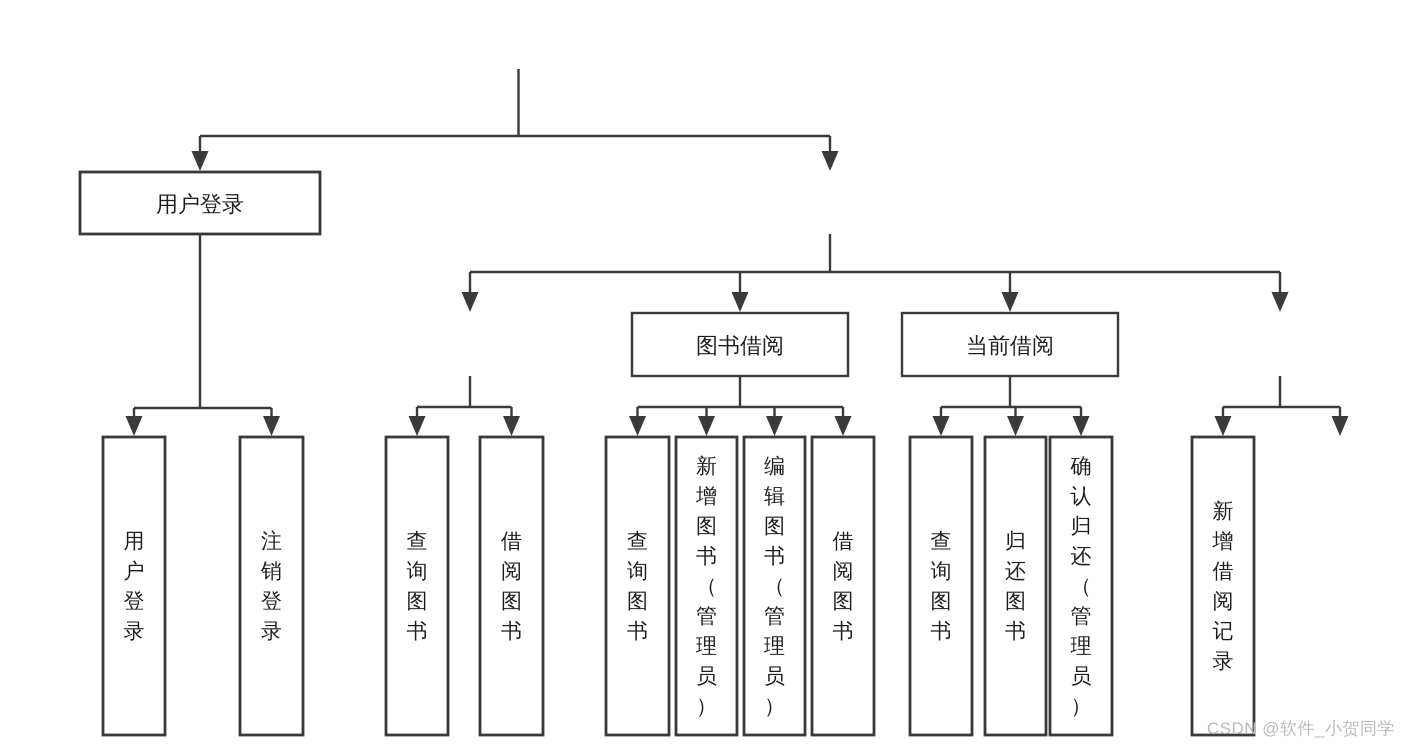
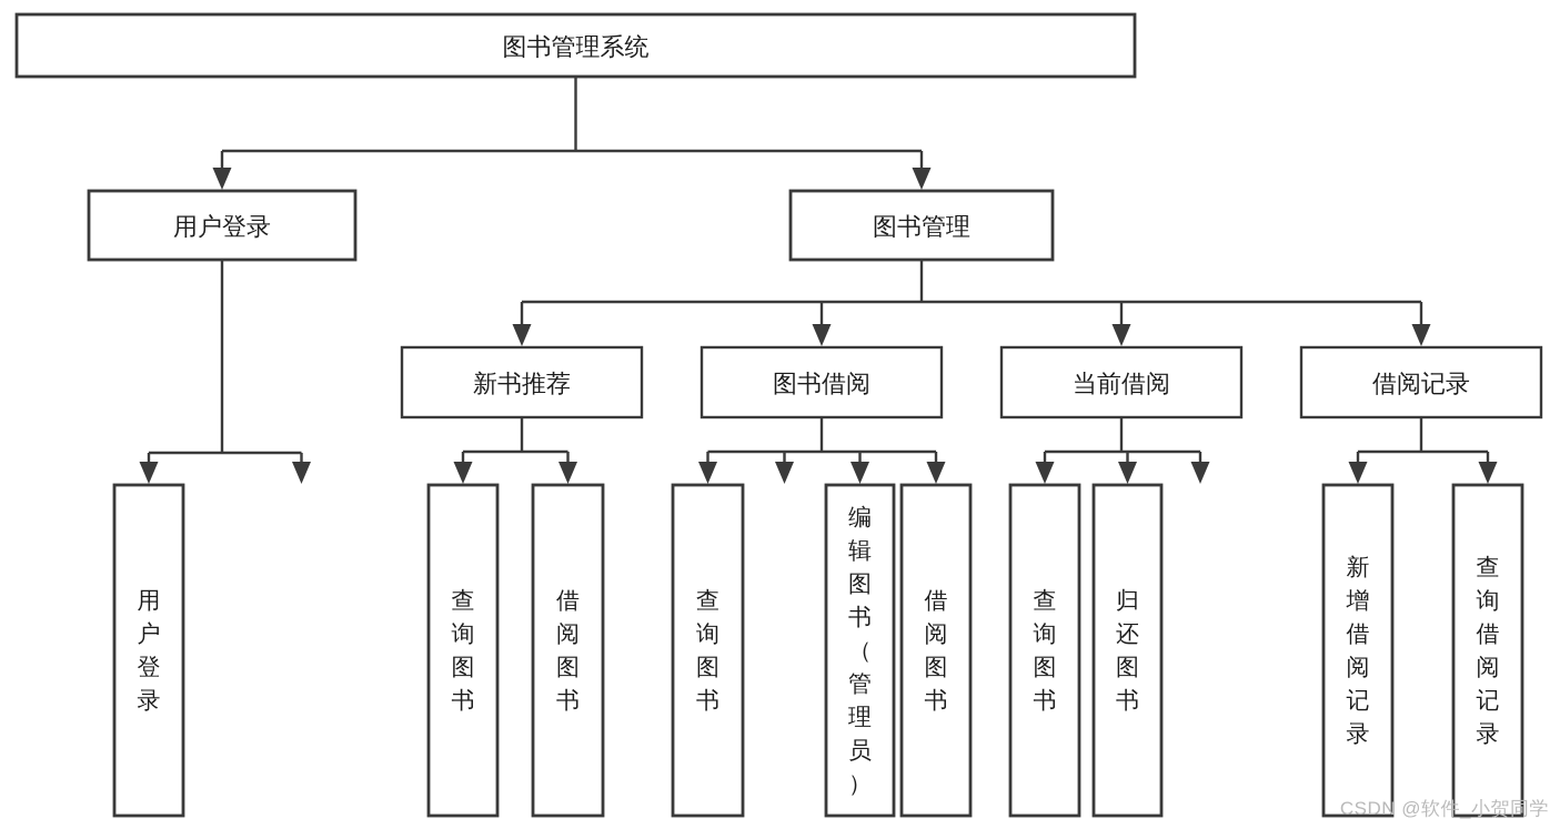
+ 图书管理系统
  用户登录
+ 图书管理
+ 新书推荐
  图书借阅
  当前借阅
+ 借阅记录
  用户登录
- 注销登录
  查询图书
  借阅图书
  查询图书
- 新增图书（管理员）
  编辑图书（管理员）
  借阅图书
  查询图书
  归还图书
- 确认归还（管理员）
  新增借阅记录
+ 查询借阅记录
  CSDN @软件_小贺同学
